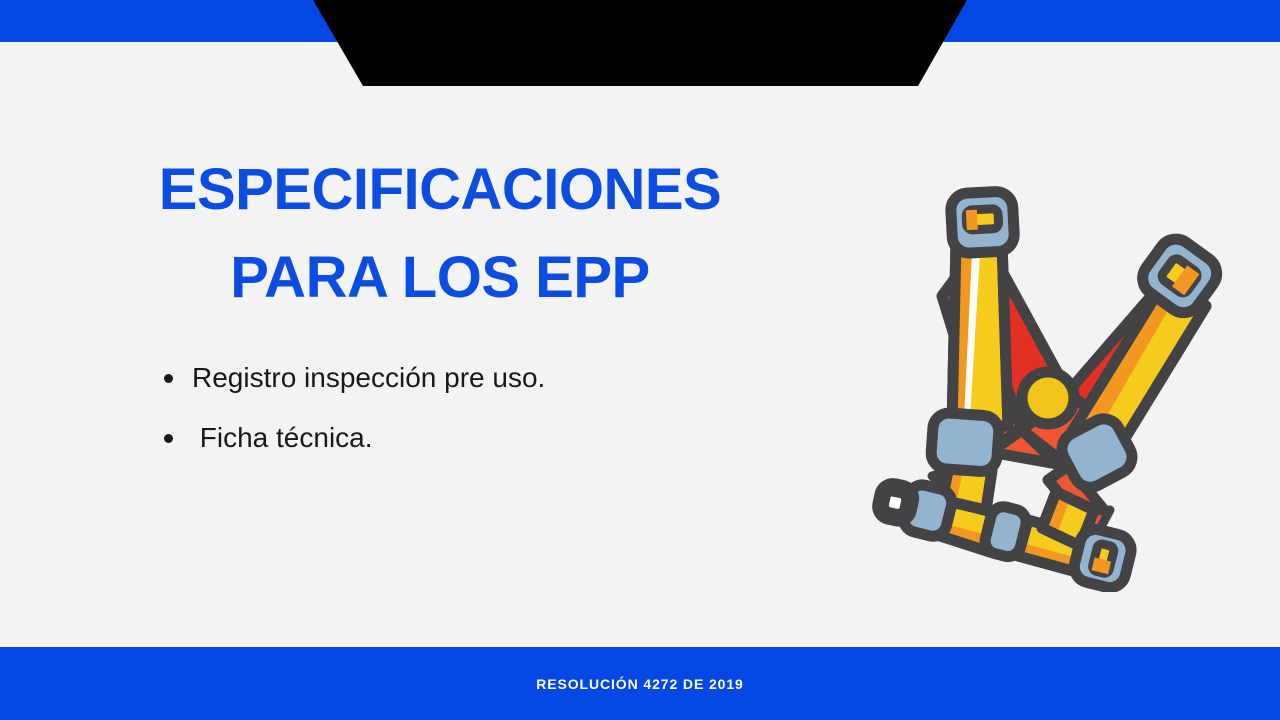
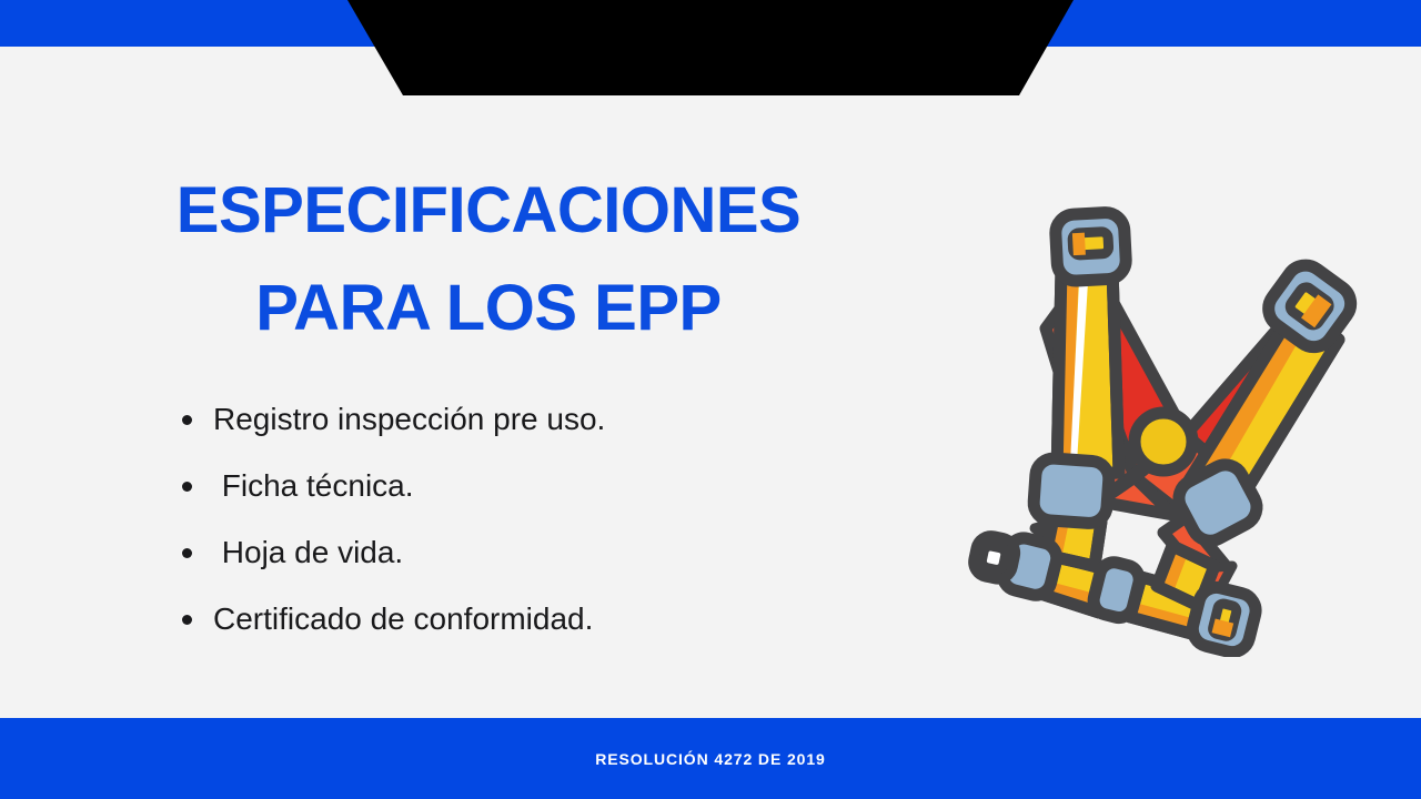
  ESPECIFICACIONES
  PARA LOS EPP
  Registro inspección pre uso.
  Ficha técnica.
+ Hoja de vida.
+ Certificado de conformidad.
  RESOLUCIÓN 4272 DE 2019
